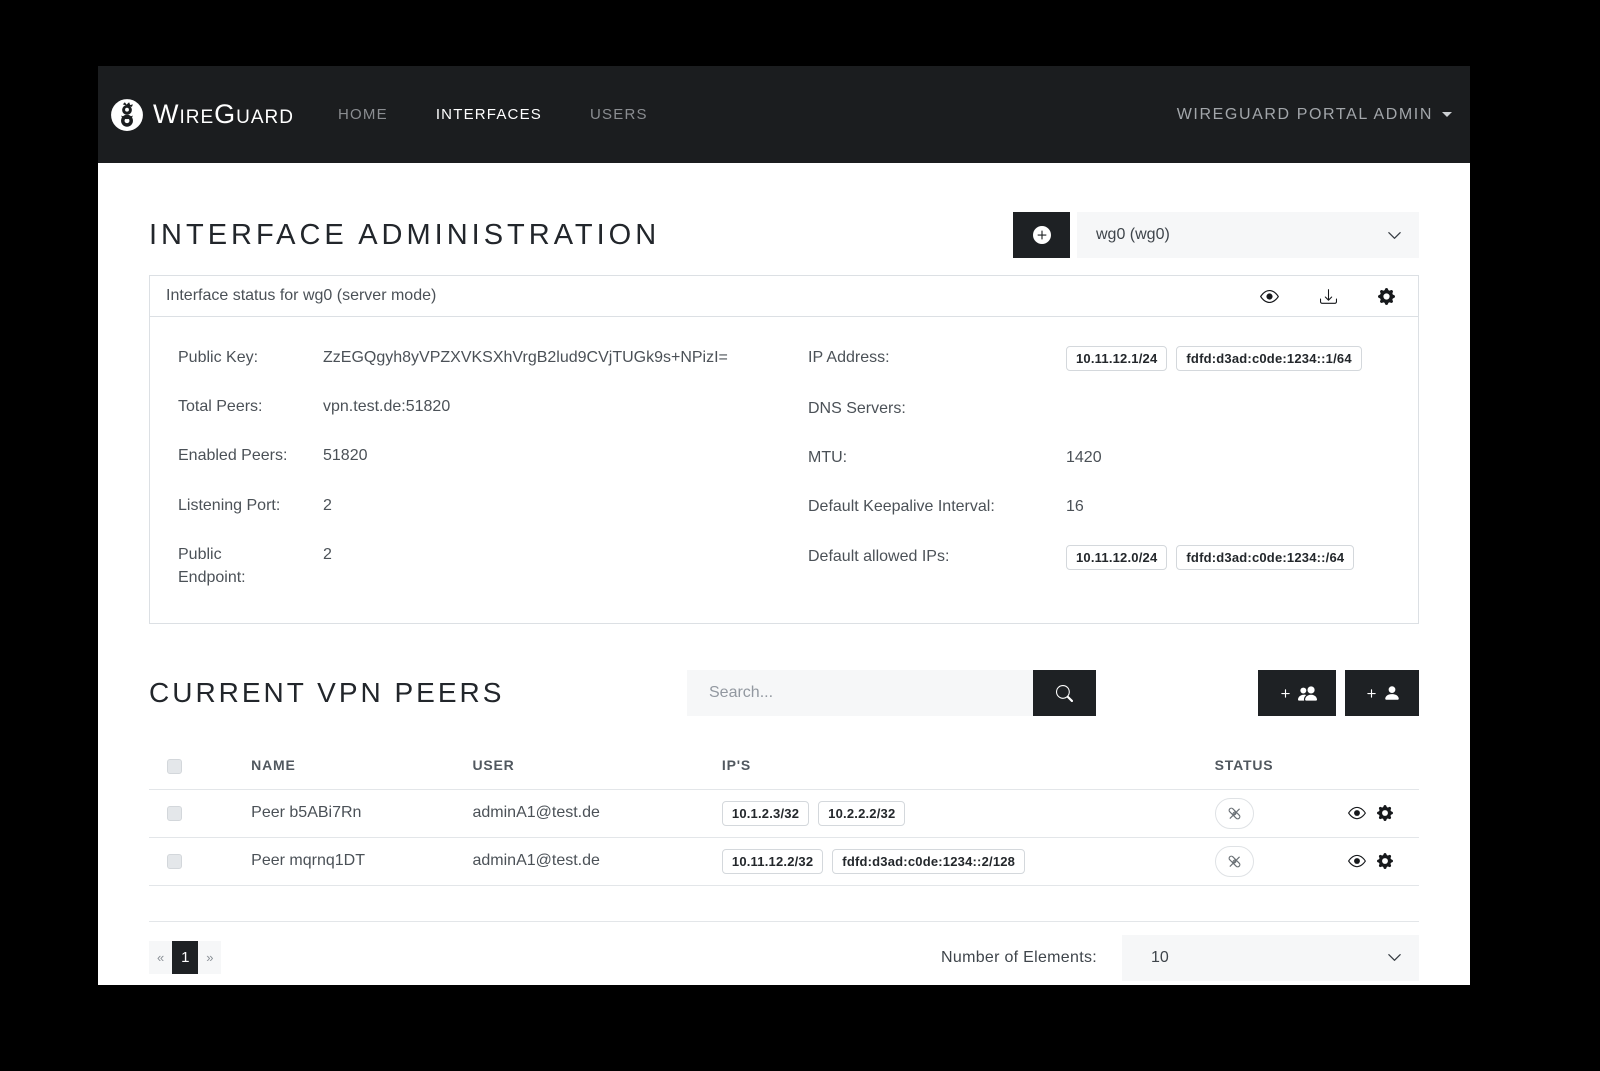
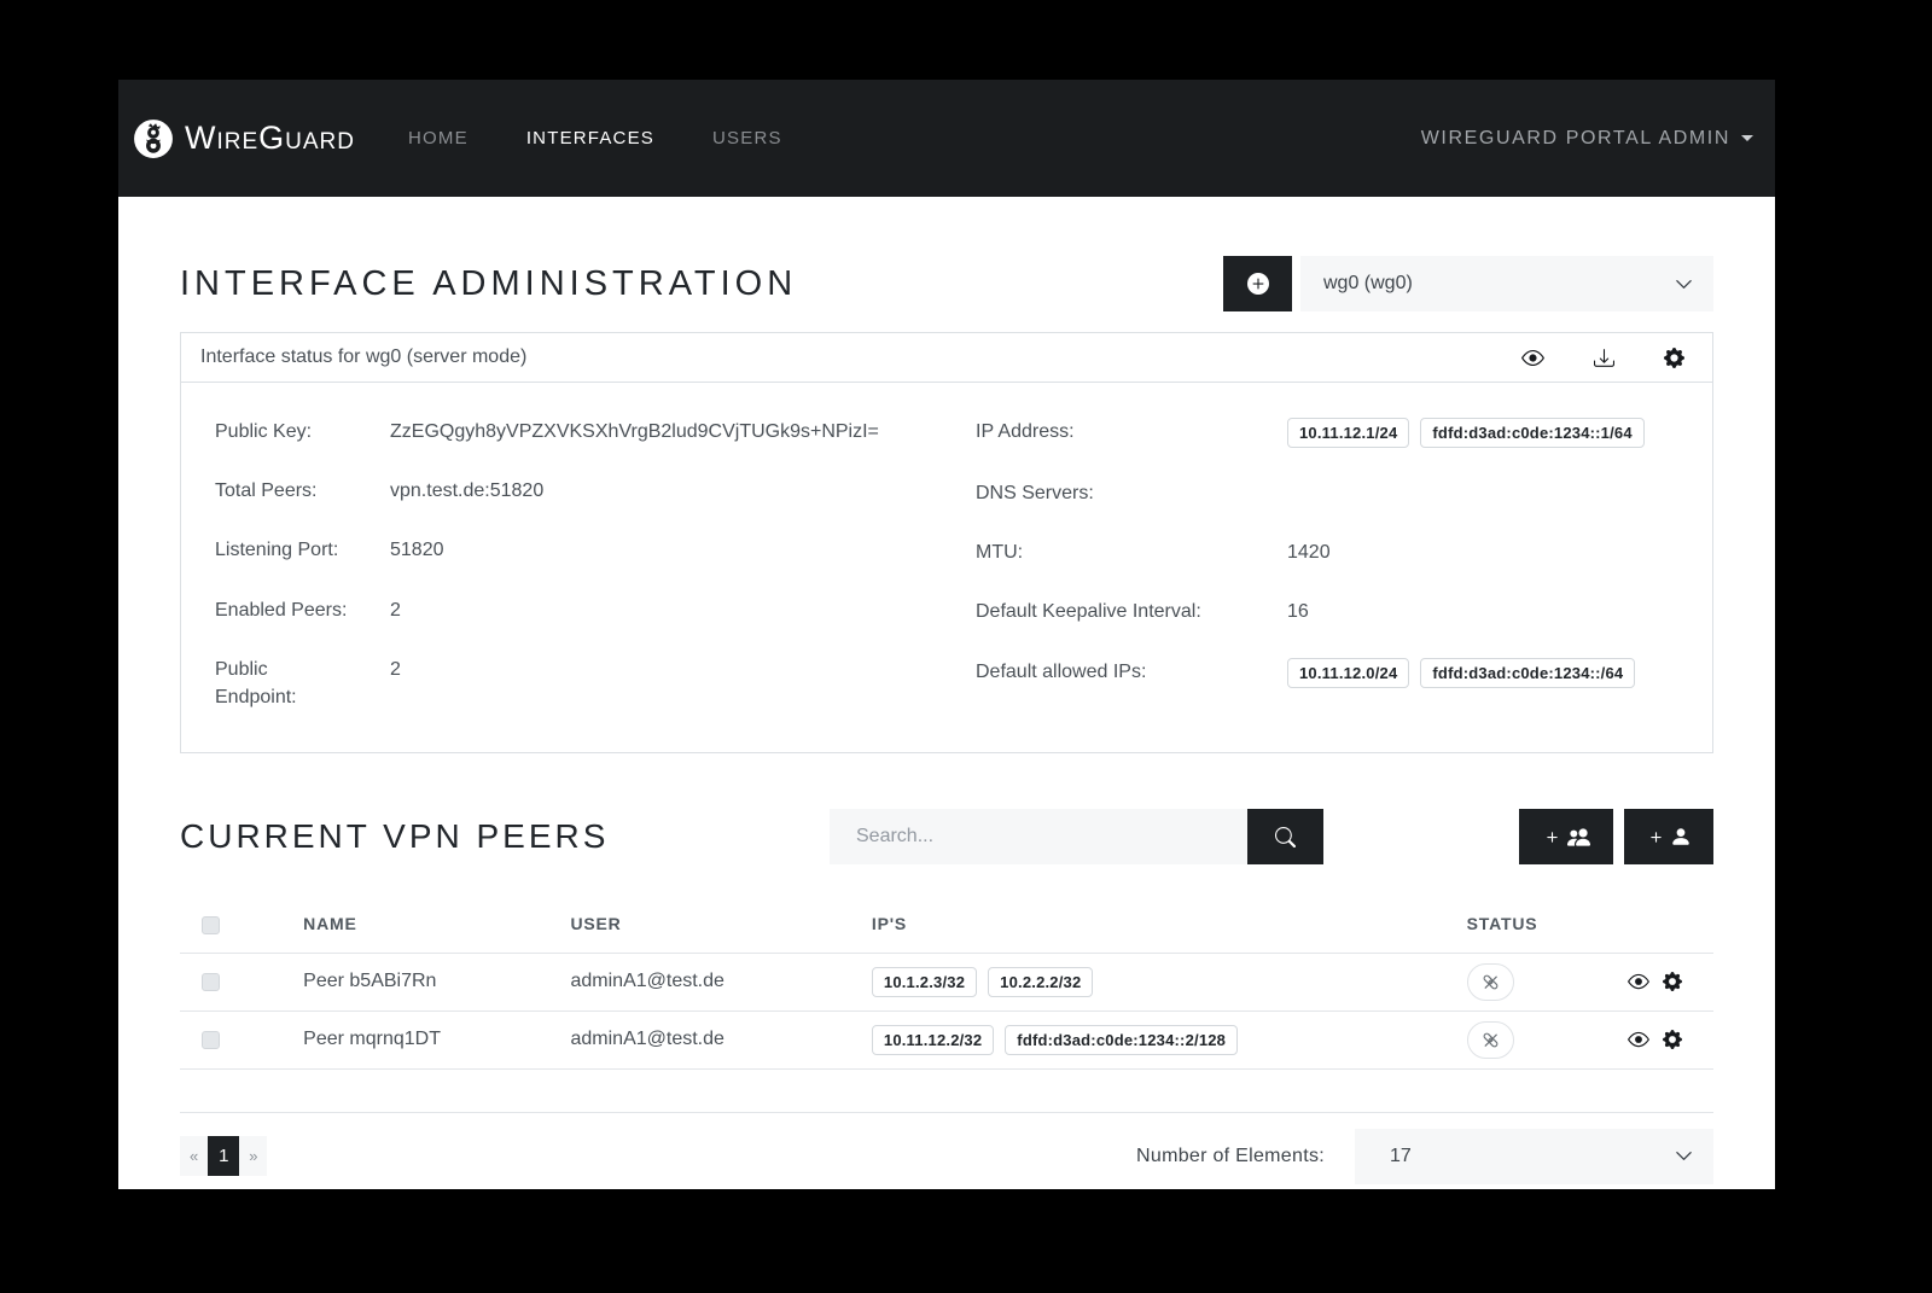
  WireGuard
  HOME
  INTERFACES
  USERS
  WIREGUARD PORTAL ADMIN
  INTERFACE ADMINISTRATION
  wg0 (wg0)
  Interface status for wg0 (server mode)
  Public Key:
  ZzEGQgyh8yVPZXVKSXhVrgB2lud9CVjTUGk9s+NPizI=
  Total Peers:
  vpn.test.de:51820
- Enabled Peers:
+ Listening Port:
  51820
- Listening Port:
+ Enabled Peers:
  2
  Public Endpoint:
  2
  IP Address:
  10.11.12.1/24
  fdfd:d3ad:c0de:1234::1/64
  DNS Servers:
  MTU:
  1420
  Default Keepalive Interval:
  16
  Default allowed IPs:
  10.11.12.0/24
  fdfd:d3ad:c0de:1234::/64
  CURRENT VPN PEERS
  Search...
  	NAME	USER	IP'S	STATUS
  	Peer b5ABi7Rn	adminA1@test.de	10.1.2.3/32 10.2.2.2/32
  	Peer mqrnq1DT	adminA1@test.de	10.11.12.2/32 fdfd:d3ad:c0de:1234::2/128
  «
  1
  »
  Number of Elements:
- 10
+ 17
